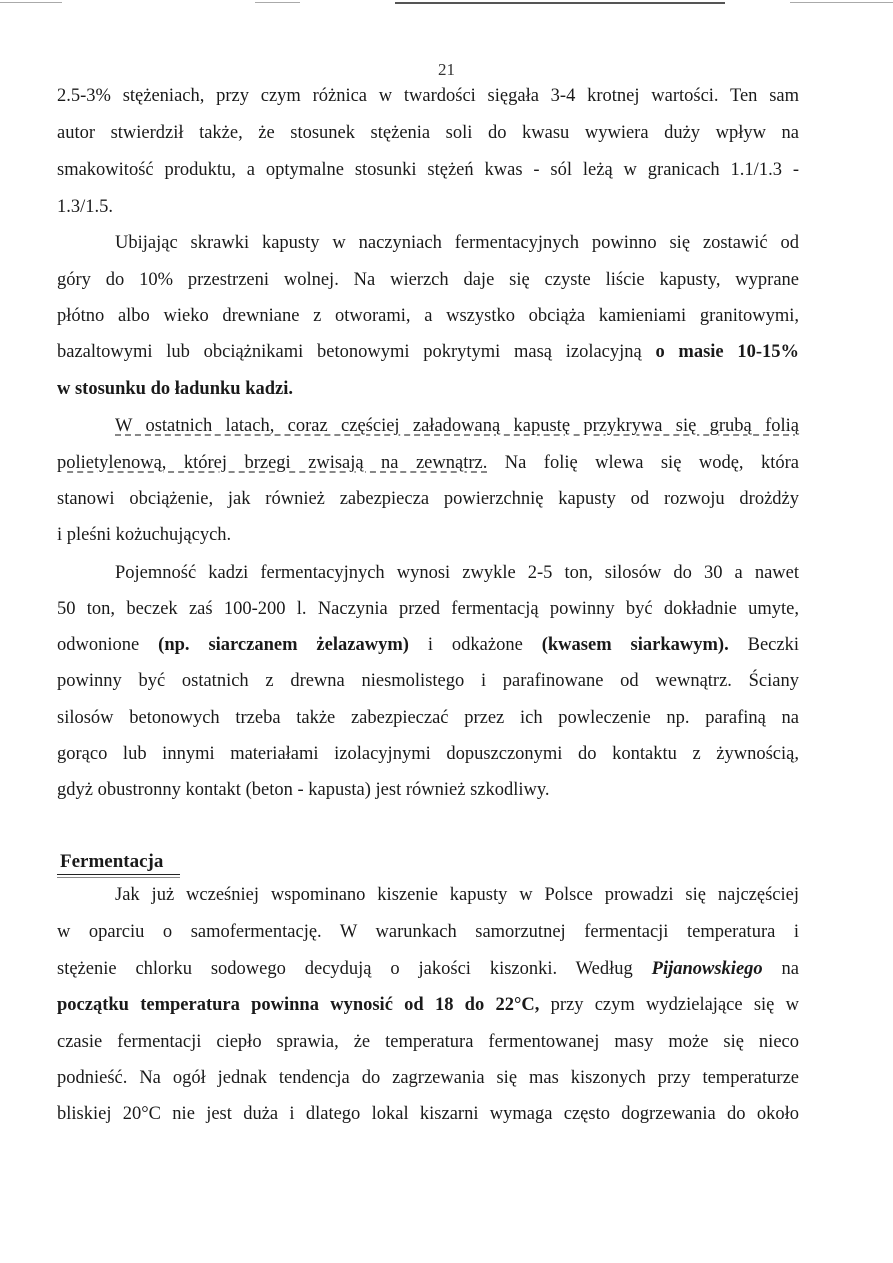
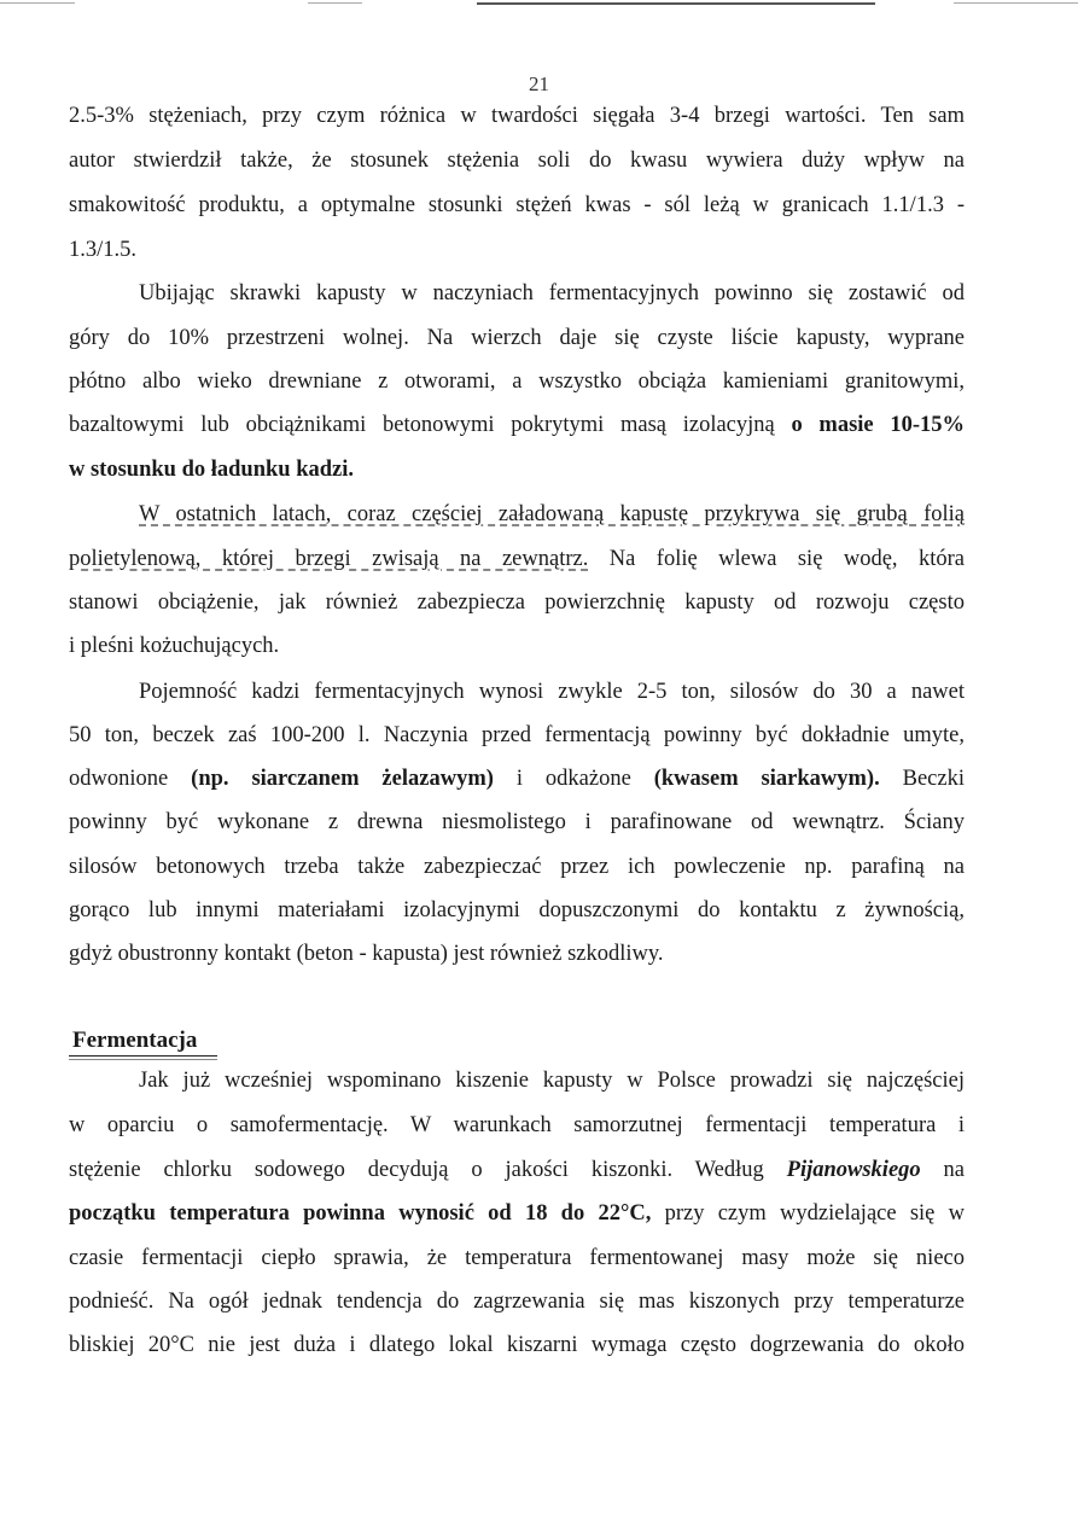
  21
- 2.5-3% stężeniach, przy czym różnica w twardości sięgała 3-4 krotnej wartości. Ten sam
+ 2.5-3% stężeniach, przy czym różnica w twardości sięgała 3-4 brzegi wartości. Ten sam
  autor stwierdził także, że stosunek stężenia soli do kwasu wywiera duży wpływ na
  smakowitość produktu, a optymalne stosunki stężeń kwas - sól leżą w granicach 1.1/1.3 -
  1.3/1.5.
  Ubijając skrawki kapusty w naczyniach fermentacyjnych powinno się zostawić od
  góry do 10% przestrzeni wolnej. Na wierzch daje się czyste liście kapusty, wyprane
  płótno albo wieko drewniane z otworami, a wszystko obciąża kamieniami granitowymi,
  bazaltowymi lub obciążnikami betonowymi pokrytymi masą izolacyjną o masie 10-15%
  w stosunku do ładunku kadzi.
  W ostatnich latach, coraz częściej załadowaną kapustę przykrywa się grubą folią
  polietylenową, której brzegi zwisają na zewnątrz. Na folię wlewa się wodę, która
- stanowi obciążenie, jak również zabezpiecza powierzchnię kapusty od rozwoju drożdży
+ stanowi obciążenie, jak również zabezpiecza powierzchnię kapusty od rozwoju często
  i pleśni kożuchujących.
  Pojemność kadzi fermentacyjnych wynosi zwykle 2-5 ton, silosów do 30 a nawet
  50 ton, beczek zaś 100-200 l. Naczynia przed fermentacją powinny być dokładnie umyte,
  odwonione (np. siarczanem żelazawym) i odkażone (kwasem siarkawym). Beczki
- powinny być ostatnich z drewna niesmolistego i parafinowane od wewnątrz. Ściany
+ powinny być wykonane z drewna niesmolistego i parafinowane od wewnątrz. Ściany
  silosów betonowych trzeba także zabezpieczać przez ich powleczenie np. parafiną na
  gorąco lub innymi materiałami izolacyjnymi dopuszczonymi do kontaktu z żywnością,
  gdyż obustronny kontakt (beton - kapusta) jest również szkodliwy.
  Fermentacja
  Jak już wcześniej wspominano kiszenie kapusty w Polsce prowadzi się najczęściej
  w oparciu o samofermentację. W warunkach samorzutnej fermentacji temperatura i
  stężenie chlorku sodowego decydują o jakości kiszonki. Według Pijanowskiego na
  początku temperatura powinna wynosić od 18 do 22°C, przy czym wydzielające się w
  czasie fermentacji ciepło sprawia, że temperatura fermentowanej masy może się nieco
  podnieść. Na ogół jednak tendencja do zagrzewania się mas kiszonych przy temperaturze
  bliskiej 20°C nie jest duża i dlatego lokal kiszarni wymaga często dogrzewania do około
